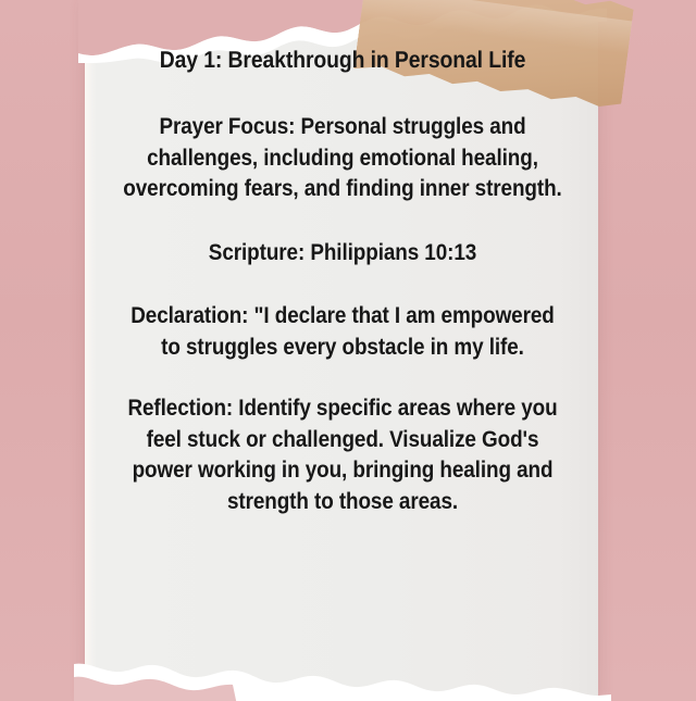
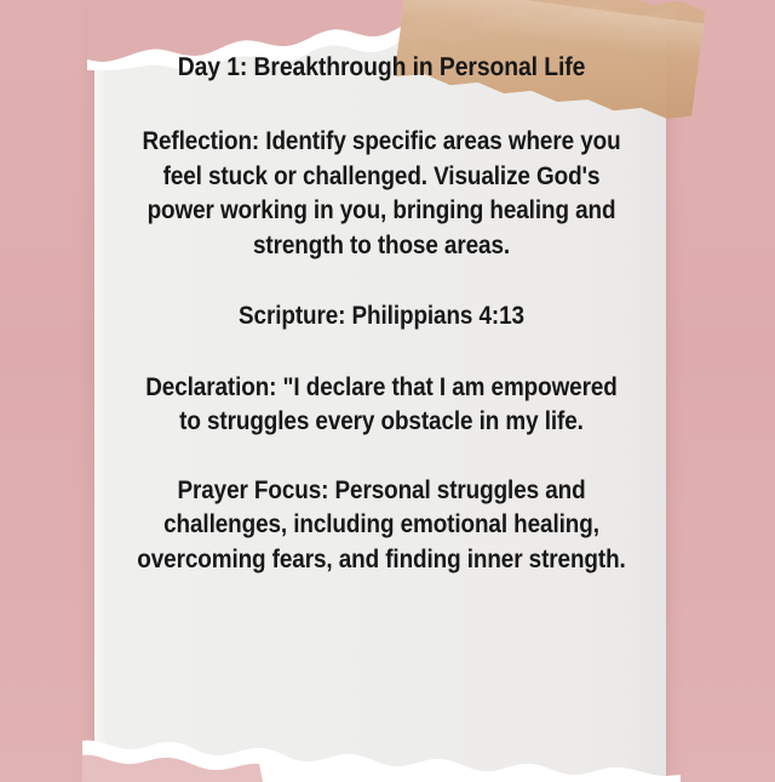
  Day 1: Breakthrough in Personal Life
- Prayer Focus: Personal struggles and challenges, including emotional healing, overcoming fears, and finding inner strength.
+ Reflection: Identify specific areas where you feel stuck or challenged. Visualize God's power working in you, bringing healing and strength to those areas.
- Scripture: Philippians 10:13
+ Scripture: Philippians 4:13
  Declaration: "I declare that I am empowered to struggles every obstacle in my life.
- Reflection: Identify specific areas where you feel stuck or challenged. Visualize God's power working in you, bringing healing and strength to those areas.
+ Prayer Focus: Personal struggles and challenges, including emotional healing, overcoming fears, and finding inner strength.
